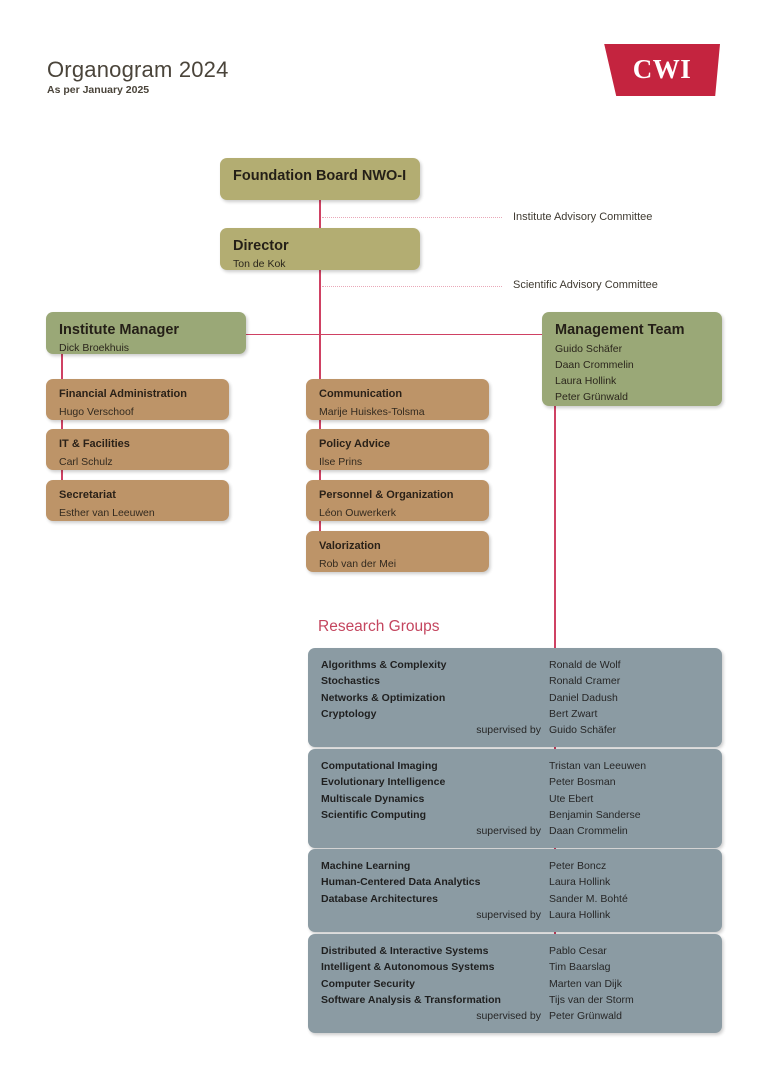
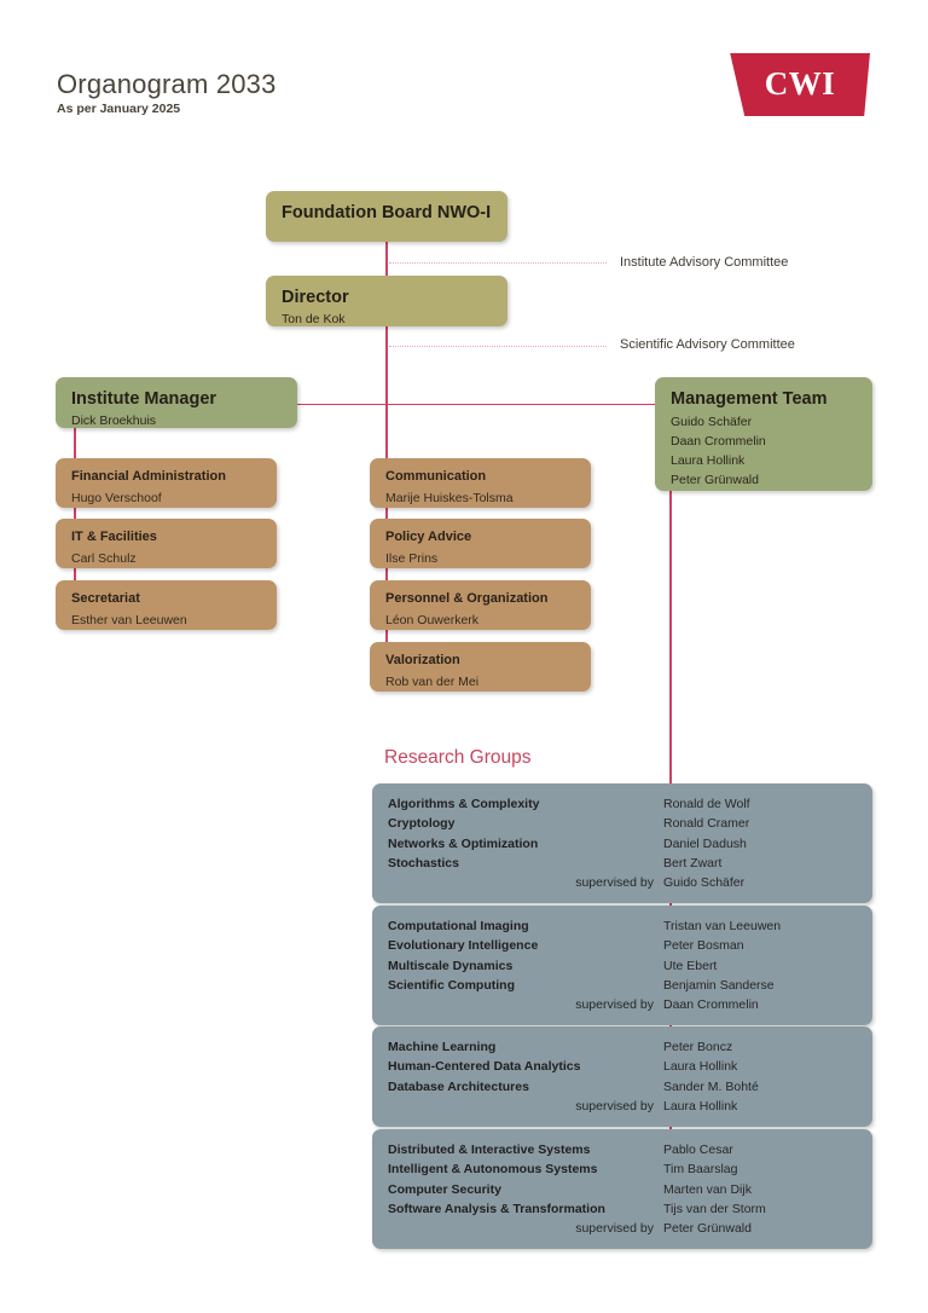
- Organogram 2024
+ Organogram 2033
  As per January 2025
  CWI
  Foundation Board NWO-I
  Director
  Ton de Kok
  Institute Advisory Committee
  Scientific Advisory Committee
  Institute Manager
  Dick Broekhuis
  Management Team
  Guido Schäfer
  Daan Crommelin
  Laura Hollink
  Peter Grünwald
  Financial Administration
  Hugo Verschoof
  IT & Facilities
  Carl Schulz
  Secretariat
  Esther van Leeuwen
  Communication
  Marije Huiskes-Tolsma
  Policy Advice
  Ilse Prins
  Personnel & Organization
  Léon Ouwerkerk
  Valorization
  Rob van der Mei
  Research Groups
  Algorithms & Complexity
  Ronald de Wolf
- Stochastics
+ Cryptology
  Ronald Cramer
  Networks & Optimization
  Daniel Dadush
- Cryptology
+ Stochastics
  Bert Zwart
  supervised by
  Guido Schäfer
  Computational Imaging
  Tristan van Leeuwen
  Evolutionary Intelligence
  Peter Bosman
  Multiscale Dynamics
  Ute Ebert
  Scientific Computing
  Benjamin Sanderse
  supervised by
  Daan Crommelin
  Machine Learning
  Peter Boncz
  Human-Centered Data Analytics
  Laura Hollink
  Database Architectures
  Sander M. Bohté
  supervised by
  Laura Hollink
  Distributed & Interactive Systems
  Pablo Cesar
  Intelligent & Autonomous Systems
  Tim Baarslag
  Computer Security
  Marten van Dijk
  Software Analysis & Transformation
  Tijs van der Storm
  supervised by
  Peter Grünwald
